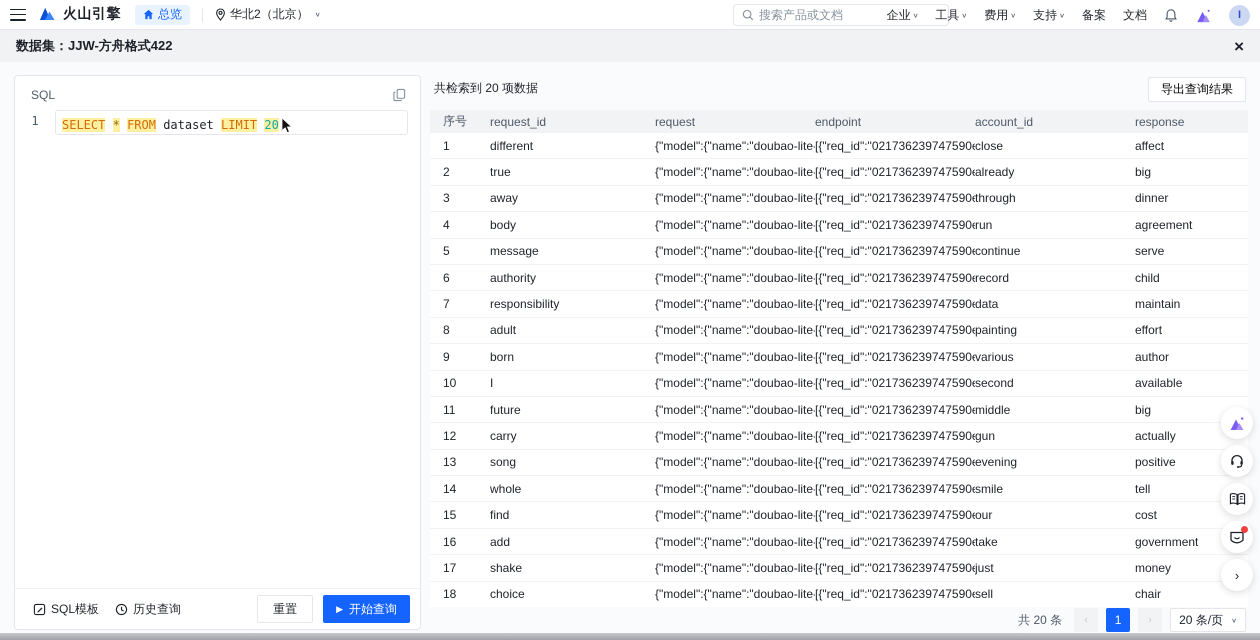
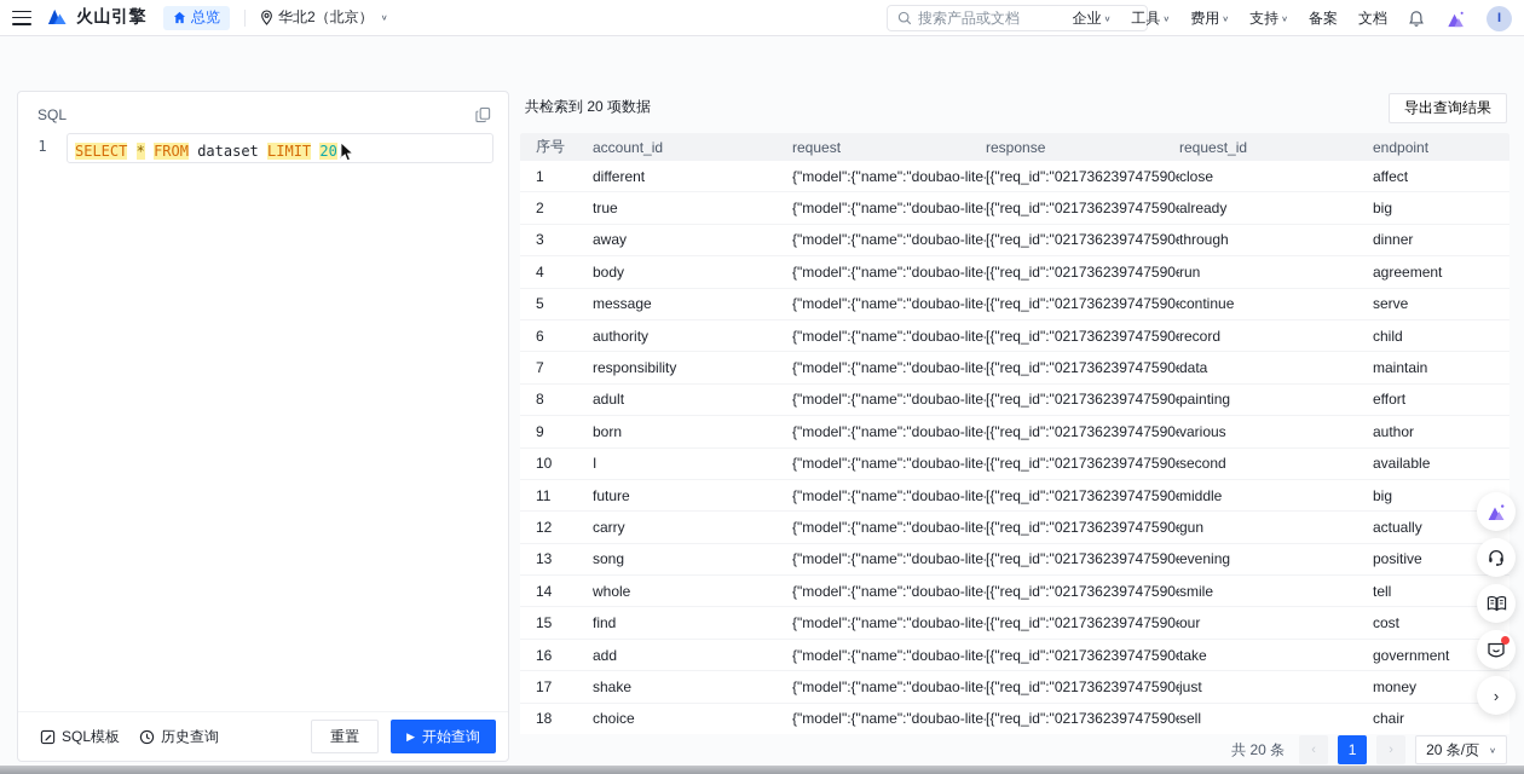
  火山引擎
  总览
  华北2（北京）
  搜索产品或文档
  企业
  工具
  费用
  支持
  备案
  文档
  I
- 数据集：JJW-方舟格式422
- ×
  SQL
  1
  SELECT * FROM dataset LIMIT 20
  SQL模板
  历史查询
  重置
  ▶
  开始查询
  共检索到 20 项数据
  导出查询结果
  序号
- request_id
+ account_id
  request
- endpoint
+ response
- account_id
+ request_id
- response
+ endpoint
  1
  different
  {"model":{"name":"doubao-lite
  [{"req_id":"021736239747590
  close
  affect
  2
  true
  {"model":{"name":"doubao-lite
  [{"req_id":"021736239747590
  already
  big
  3
  away
  {"model":{"name":"doubao-lite
  [{"req_id":"021736239747590
  through
  dinner
  4
  body
  {"model":{"name":"doubao-lite
  [{"req_id":"021736239747590
  run
  agreement
  5
  message
  {"model":{"name":"doubao-lite
  [{"req_id":"021736239747590
  continue
  serve
  6
  authority
  {"model":{"name":"doubao-lite
  [{"req_id":"021736239747590
  record
  child
  7
  responsibility
  {"model":{"name":"doubao-lite
  [{"req_id":"021736239747590
  data
  maintain
  8
  adult
  {"model":{"name":"doubao-lite
  [{"req_id":"021736239747590
  painting
  effort
  9
  born
  {"model":{"name":"doubao-lite
  [{"req_id":"021736239747590
  various
  author
  10
  I
  {"model":{"name":"doubao-lite
  [{"req_id":"021736239747590
  second
  available
  11
  future
  {"model":{"name":"doubao-lite
  [{"req_id":"021736239747590
  middle
  big
  12
  carry
  {"model":{"name":"doubao-lite
  [{"req_id":"021736239747590
  gun
  actually
  13
  song
  {"model":{"name":"doubao-lite
  [{"req_id":"021736239747590
  evening
  positive
  14
  whole
  {"model":{"name":"doubao-lite
  [{"req_id":"021736239747590
  smile
  tell
  15
  find
  {"model":{"name":"doubao-lite
  [{"req_id":"021736239747590
  our
  cost
  16
  add
  {"model":{"name":"doubao-lite
  [{"req_id":"021736239747590
  take
  government
  17
  shake
  {"model":{"name":"doubao-lite
  [{"req_id":"021736239747590
  just
  money
  18
  choice
  {"model":{"name":"doubao-lite
  [{"req_id":"021736239747590
  sell
  chair
  共 20 条
  ‹
  1
  ›
  20 条/页
  ›
